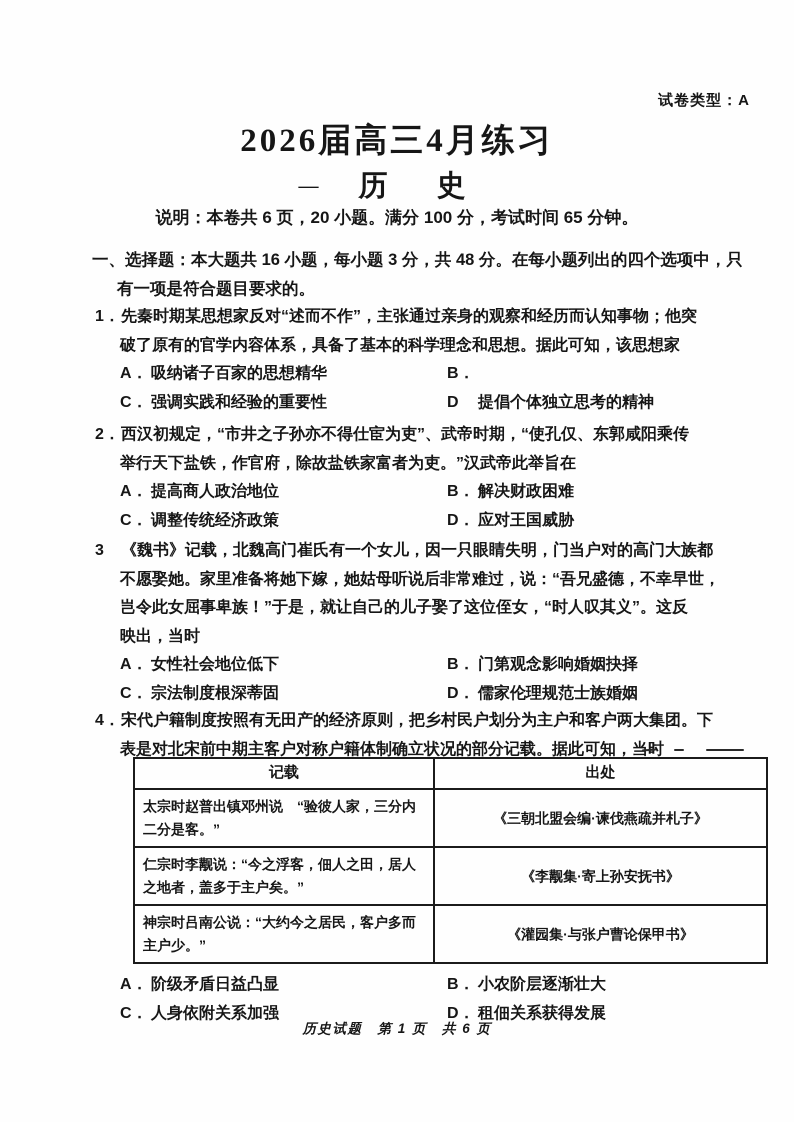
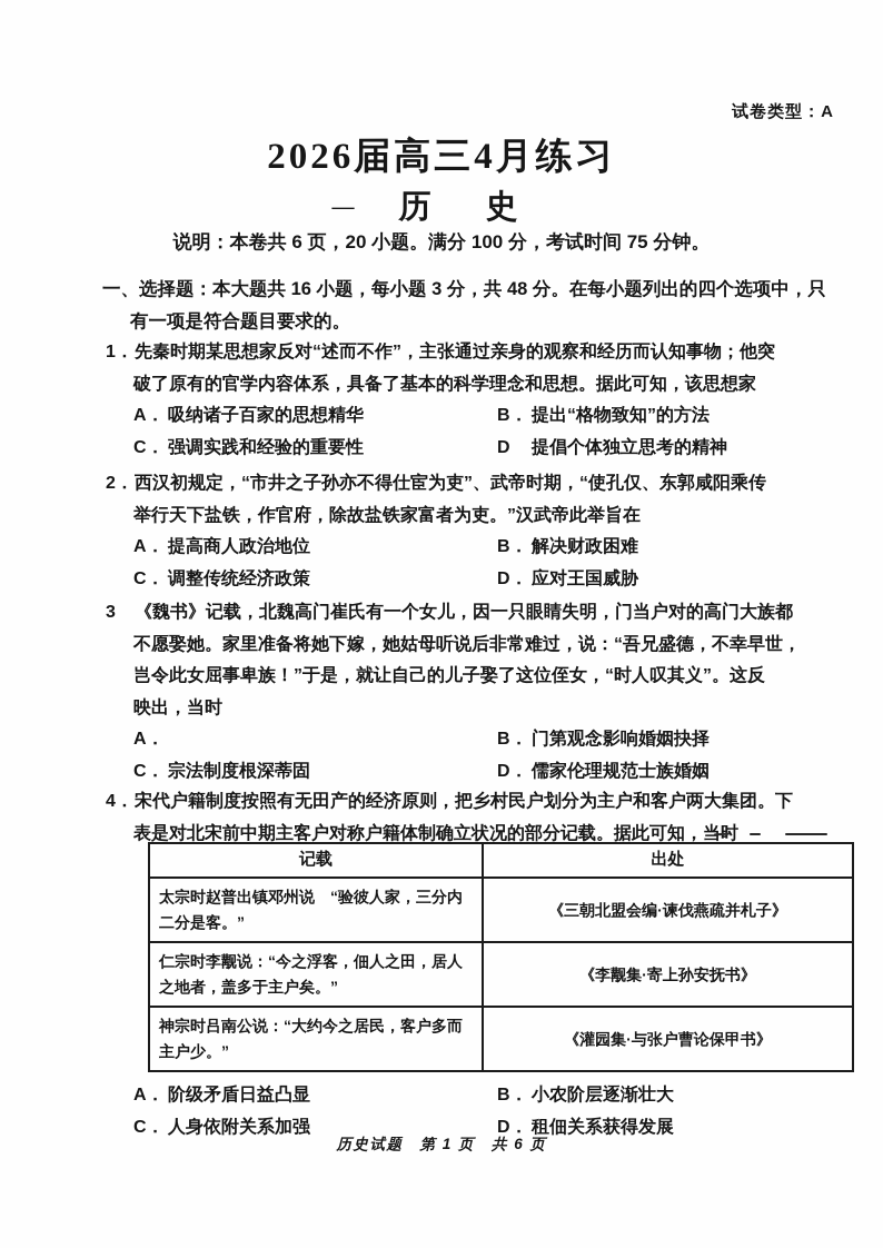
  试卷类型：A
  2026届高三4月练习
  —
  历 史
- 说明：本卷共 6 页，20 小题。满分 100 分，考试时间 65 分钟。
+ 说明：本卷共 6 页，20 小题。满分 100 分，考试时间 75 分钟。
  一、选择题：本大题共 16 小题，每小题 3 分，共 48 分。在每小题列出的四个选项中，只
  有一项是符合题目要求的。
  1．先秦时期某思想家反对“述而不作”，主张通过亲身的观察和经历而认知事物；他突
  破了原有的官学内容体系，具备了基本的科学理念和思想。据此可知，该思想家
  A．
  吸纳诸子百家的思想精华
  B．
+ 提出“格物致知”的方法
  C．
  强调实践和经验的重要性
  D
  提倡个体独立思考的精神
  2．西汉初规定，“市井之子孙亦不得仕宦为吏”、武帝时期，“使孔仅、东郭咸阳乘传
  举行天下盐铁，作官府，除故盐铁家富者为吏。”汉武帝此举旨在
  A．
  提高商人政治地位
  B．
  解决财政困难
  C．
  调整传统经济政策
  D．
  应对王国威胁
  3 《魏书》记载，北魏高门崔氏有一个女儿，因一只眼睛失明，门当户对的高门大族都
  不愿娶她。家里准备将她下嫁，她姑母听说后非常难过，说：“吾兄盛德，不幸早世，
  岂令此女屈事卑族！”于是，就让自己的儿子娶了这位侄女，“时人叹其义”。这反
  映出，当时
  A．
- 女性社会地位低下
  B．
  门第观念影响婚姻抉择
  C．
  宗法制度根深蒂固
  D．
  儒家伦理规范士族婚姻
  4．宋代户籍制度按照有无田产的经济原则，把乡村民户划分为主户和客户两大集团。下
  表是对北宋前中期主客户对称户籍体制确立状况的部分记载。据此可知，当
  记载	出处
  太宗时赵普出镇邓州说 “验彼人家，三分内二分是客。”	《三朝北盟会编·谏伐燕疏并札子》
  仁宗时李觏说：“今之浮客，佃人之田，居人之地者，盖多于主户矣。”	《李觏集·寄上孙安抚书》
  神宗时吕南公说：“大约今之居民，客户多而主户少。”	《灌园集·与张户曹论保甲书》
  A．
  阶级矛盾日益凸显
  B．
  小农阶层逐渐壮大
  C．
  人身依附关系加强
  D．
  租佃关系获得发展
  历史试题 第 1 页 共 6 页
